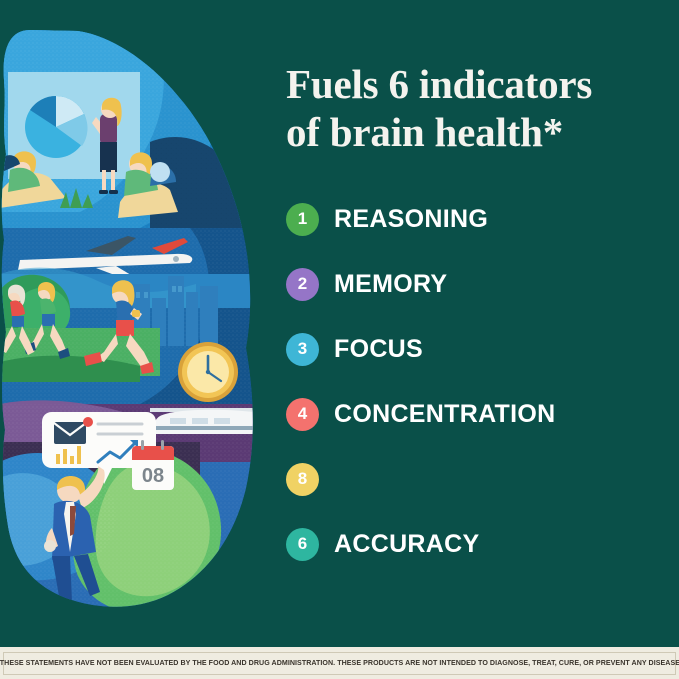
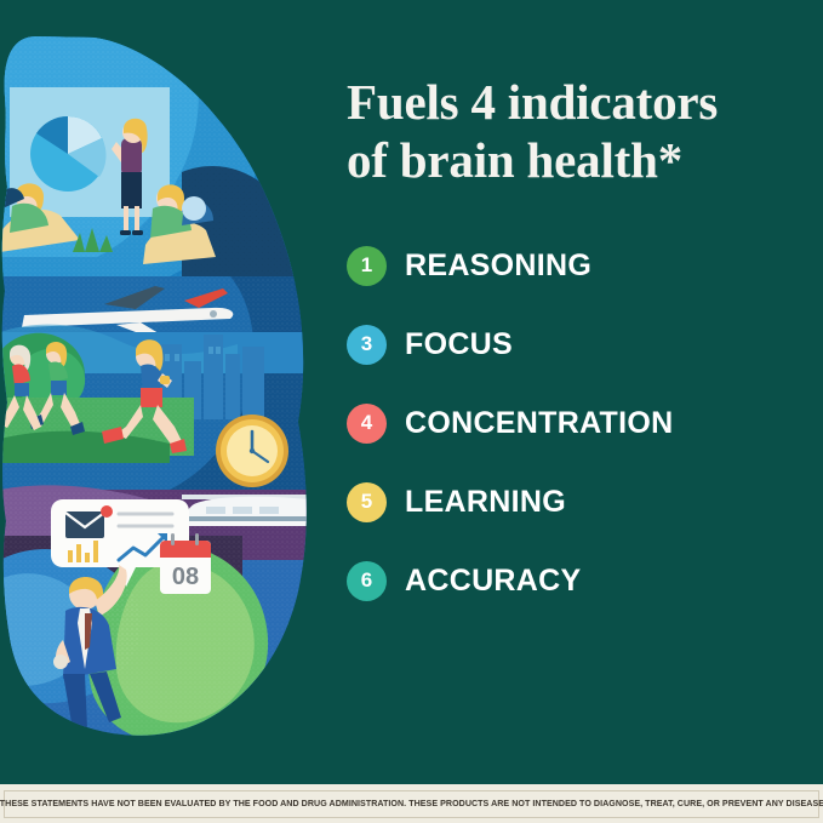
  08
- Fuels 6 indicators
+ Fuels 4 indicators
  of brain health*
  1
  REASONING
- 2
- MEMORY
  3
  FOCUS
  4
  CONCENTRATION
- 8
+ 5
+ LEARNING
  6
  ACCURACY
  THESE STATEMENTS HAVE NOT BEEN EVALUATED BY THE FOOD AND DRUG ADMINISTRATION. THESE PRODUCTS ARE NOT INTENDED TO DIAGNOSE, TREAT, CURE, OR PREVENT ANY DISEASE
